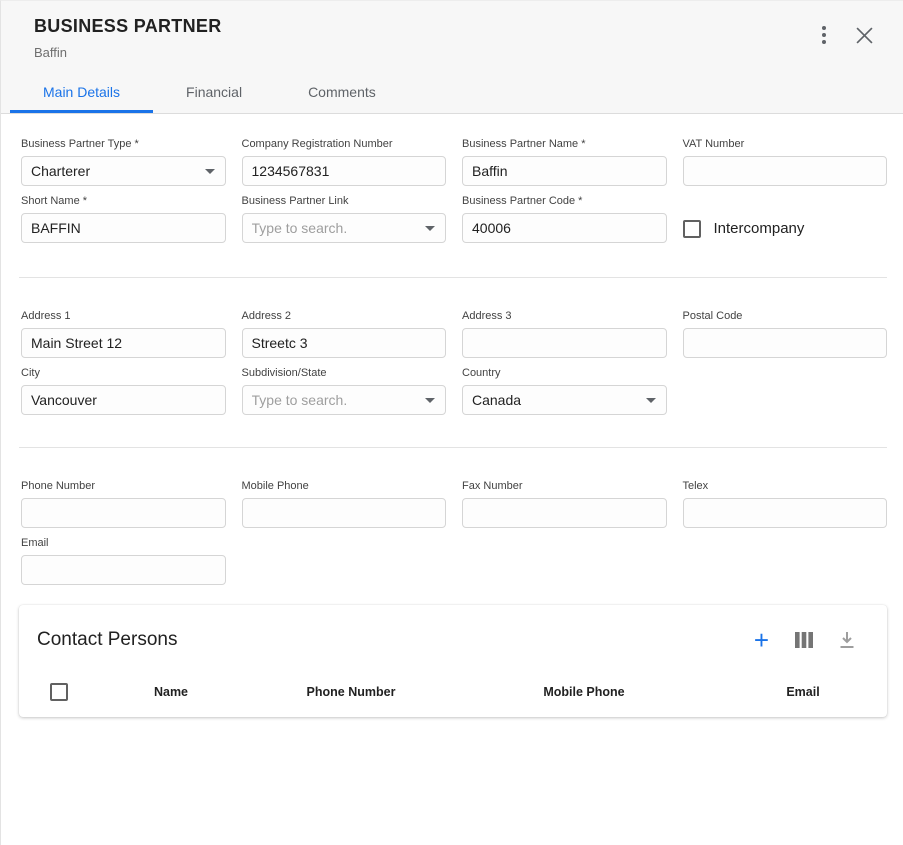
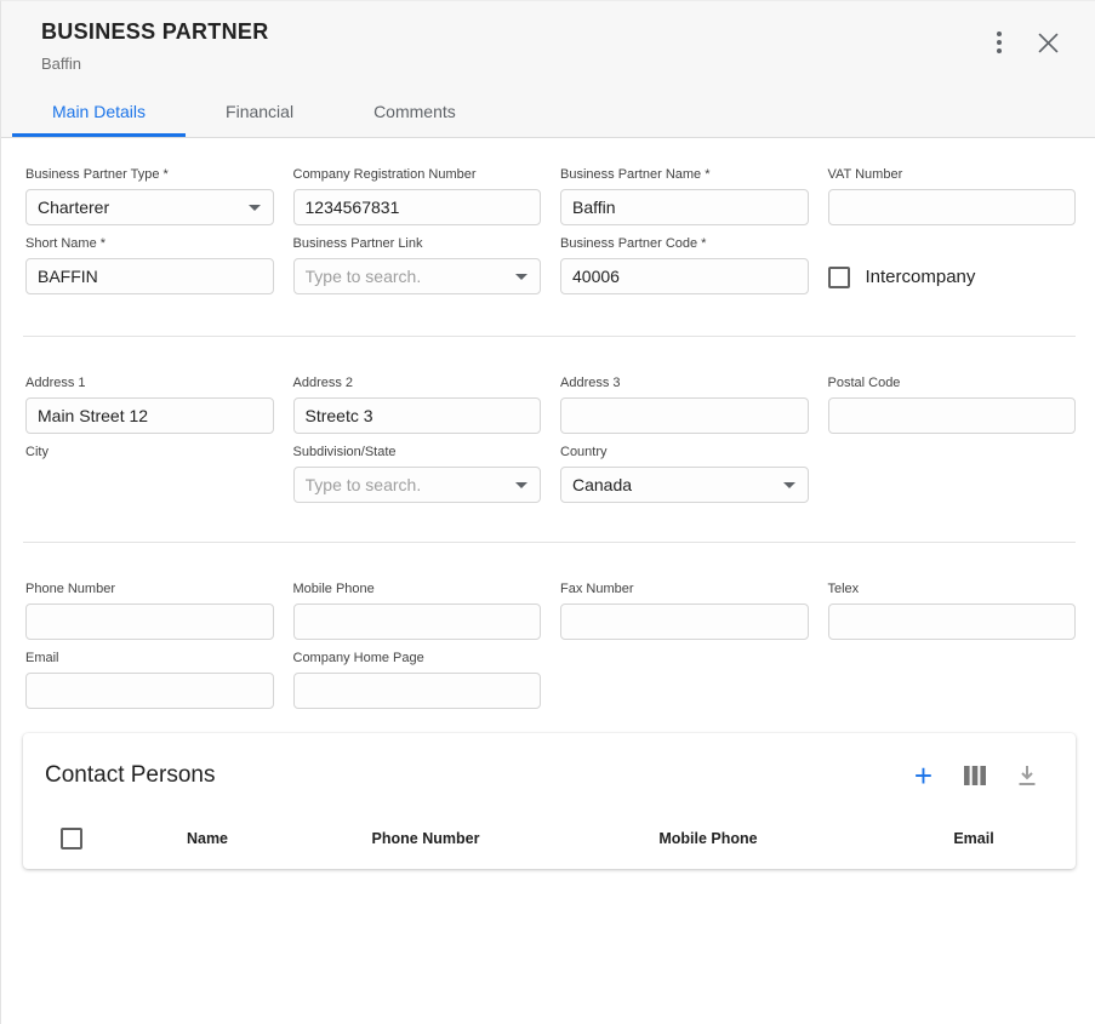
  BUSINESS PARTNER
  Baffin
  Main Details
  Financial
  Comments
  Business Partner Type *
  Charterer
  Company Registration Number
  1234567831
  Business Partner Name *
  Baffin
  VAT Number
  Short Name *
  BAFFIN
  Business Partner Link
  Type to search.
  Business Partner Code *
  40006
  Intercompany
  Address 1
  Main Street 12
  Address 2
  Streetc 3
  Address 3
  Postal Code
  City
- Vancouver
  Subdivision/State
  Type to search.
  Country
  Canada
  Phone Number
  Mobile Phone
  Fax Number
  Telex
  Email
+ Company Home Page
  Contact Persons
  +
  Name
  Phone Number
  Mobile Phone
  Email
